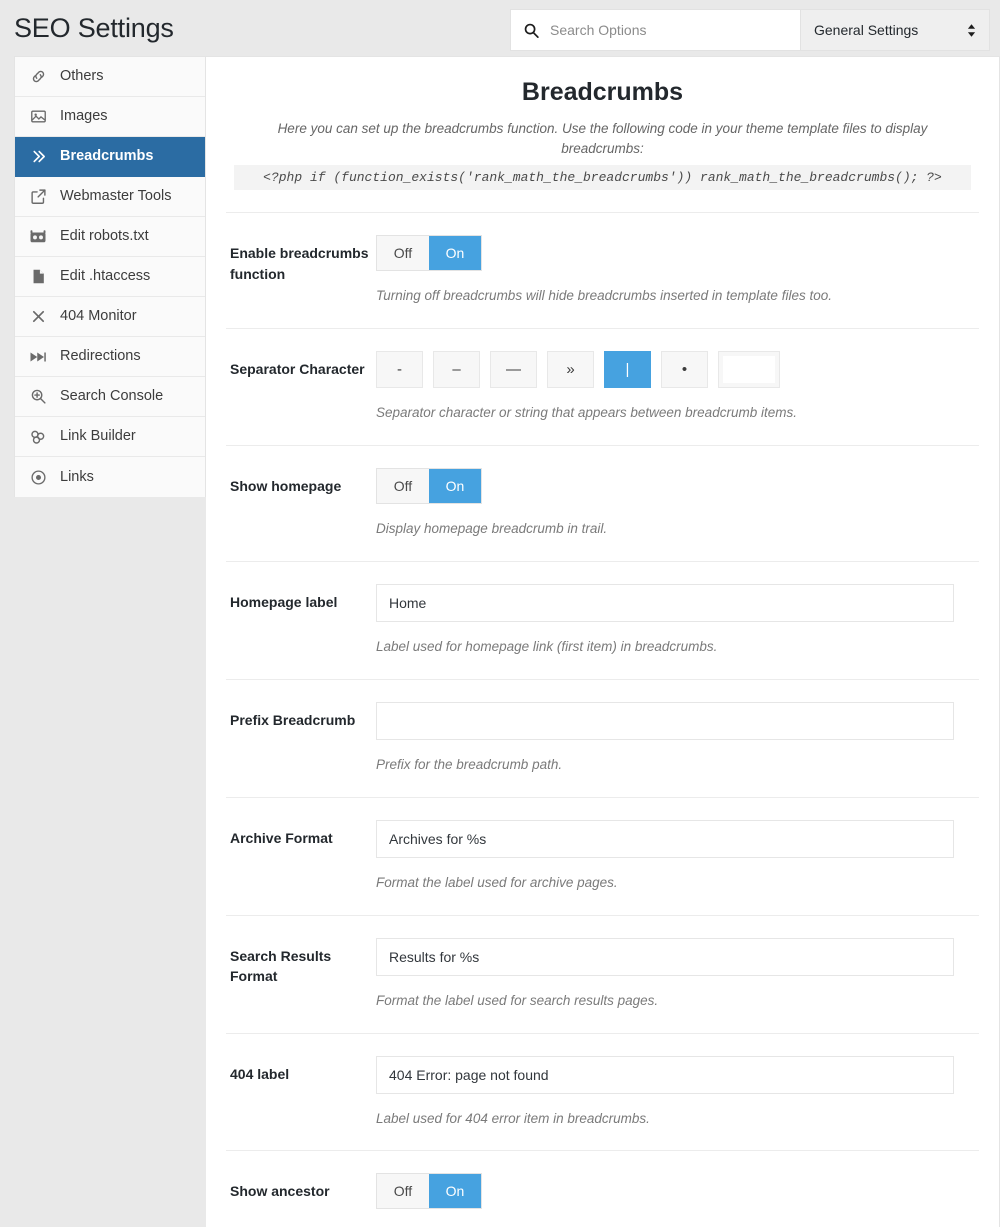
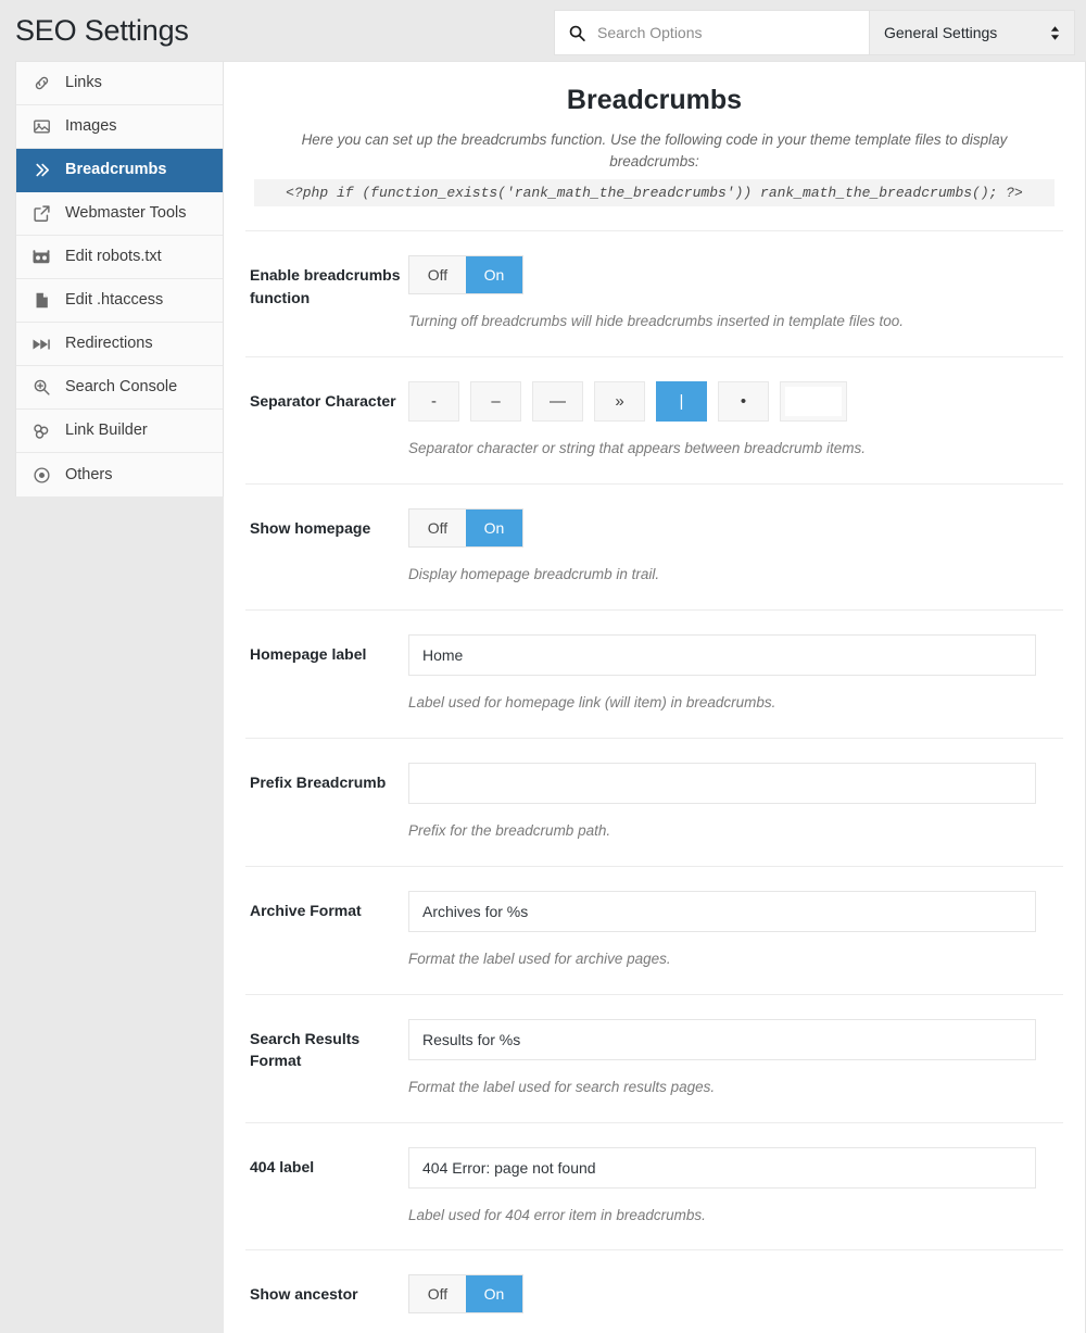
  SEO Settings
  Search Options
  General Settings
- Others
+ Links
  Images
  Breadcrumbs
  Webmaster Tools
  Edit robots.txt
  Edit .htaccess
- 404 Monitor
  Redirections
  Search Console
  Link Builder
- Links
+ Others
  Breadcrumbs
  Here you can set up the breadcrumbs function. Use the following code in your theme template files to display breadcrumbs:
  <?php if (function_exists('rank_math_the_breadcrumbs')) rank_math_the_breadcrumbs(); ?>
  Enable breadcrumbs function
  Off
  On
  Turning off breadcrumbs will hide breadcrumbs inserted in template files too.
  Separator Character
  -
  –
  —
  »
  |
  •
  Separator character or string that appears between breadcrumb items.
  Show homepage
  Off
  On
  Display homepage breadcrumb in trail.
  Homepage label
  Home
- Label used for homepage link (first item) in breadcrumbs.
+ Label used for homepage link (will item) in breadcrumbs.
  Prefix Breadcrumb
  Prefix for the breadcrumb path.
  Archive Format
  Archives for %s
  Format the label used for archive pages.
  Search Results Format
  Results for %s
  Format the label used for search results pages.
  404 label
  404 Error: page not found
  Label used for 404 error item in breadcrumbs.
  Show ancestor
  Off
  On
